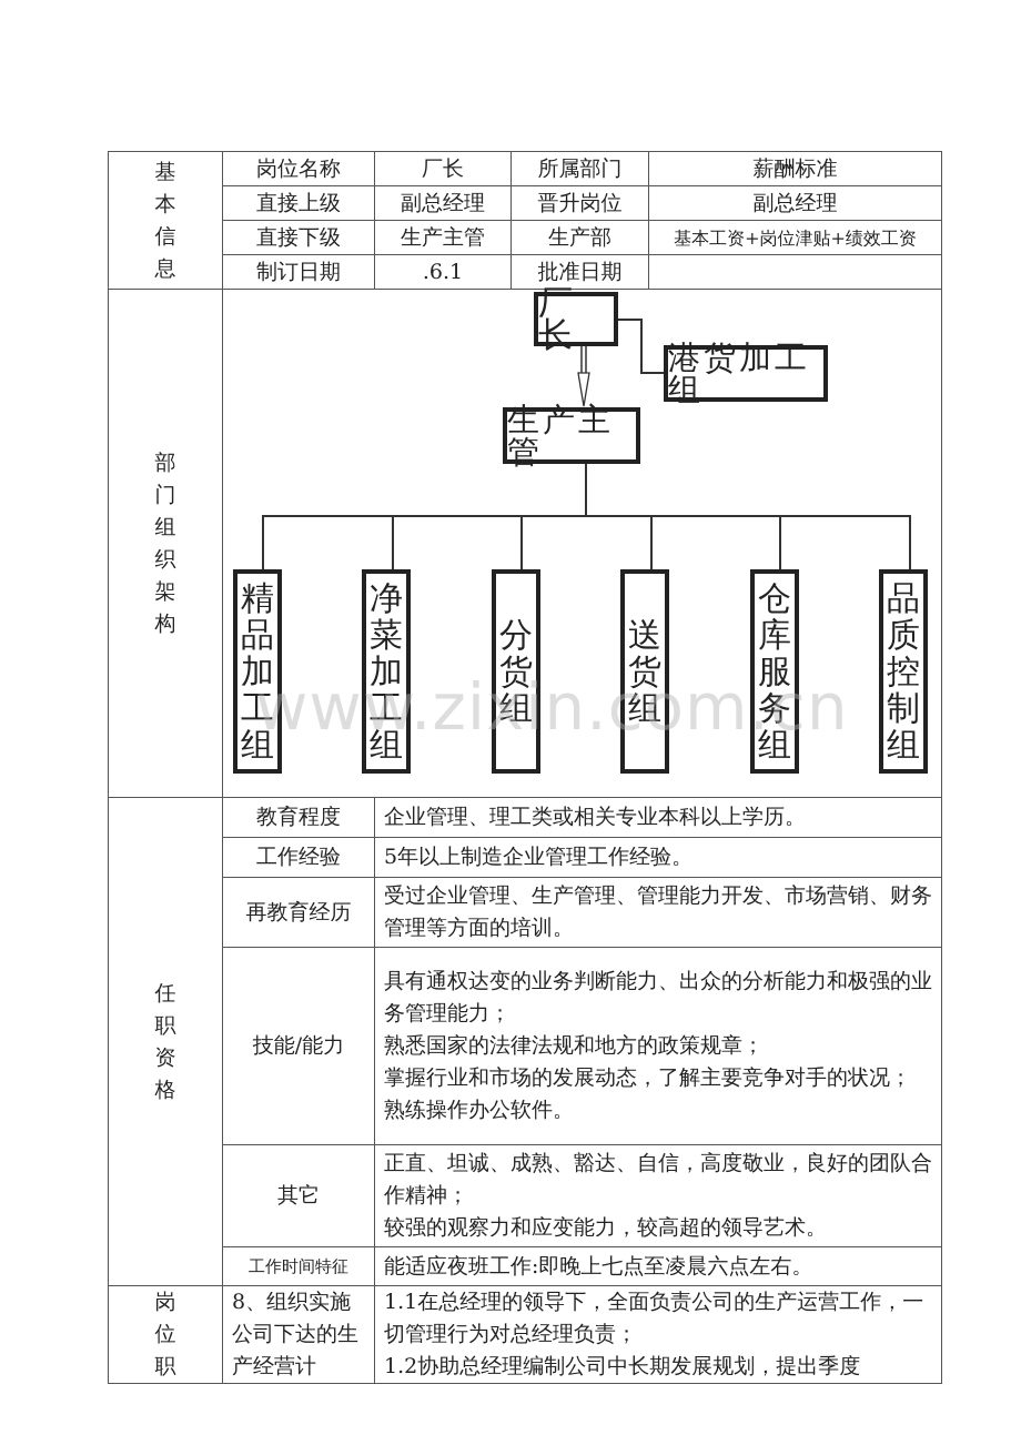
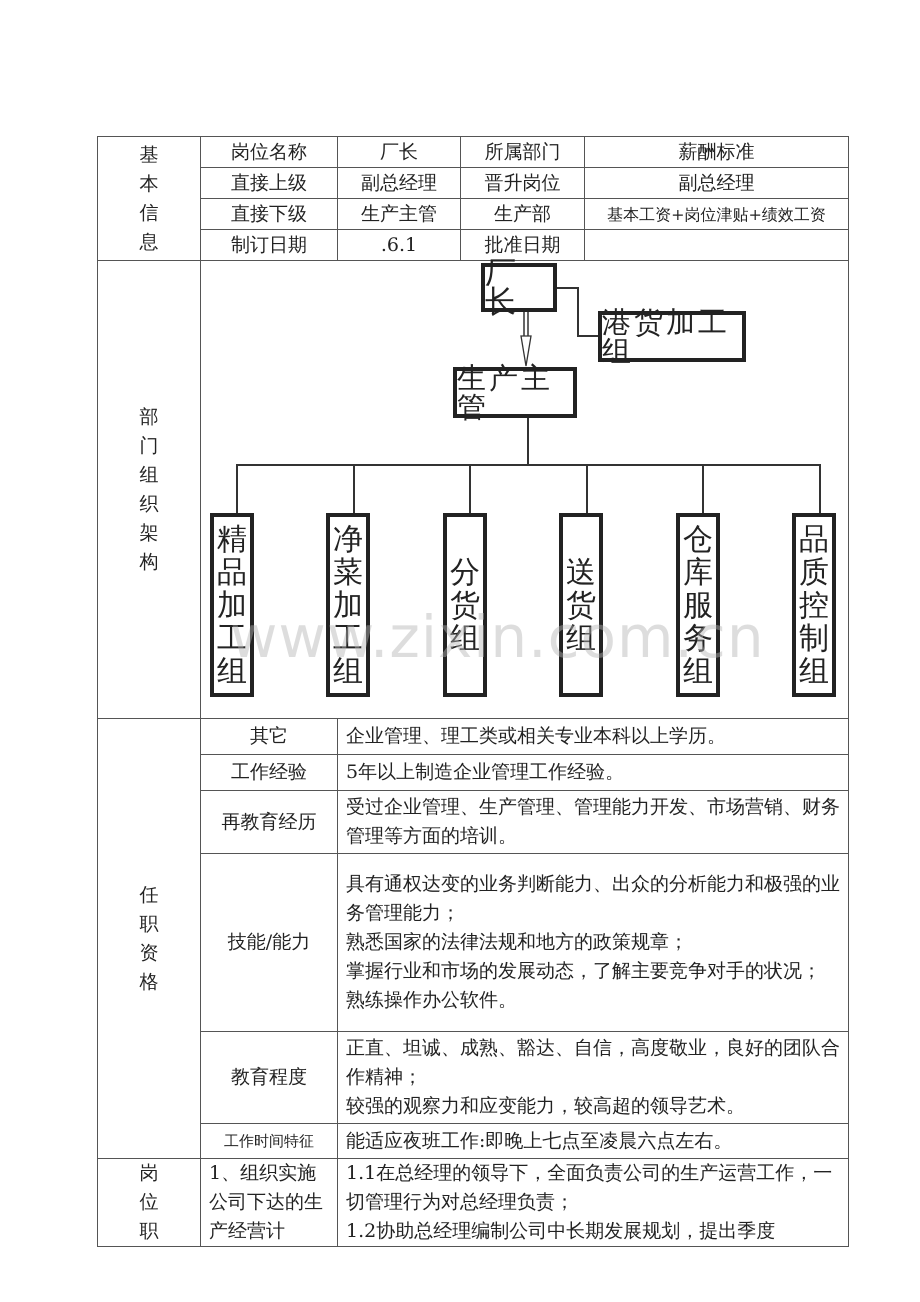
  基 本 信 息	岗位名称	厂长	所属部门	薪酬标准
  直接上级	副总经理	晋升岗位	副总经理
  直接下级	生产主管	生产部	基本工资+岗位津贴+绩效工资
  制订日期	.6.1	批准日期
  部 门 组 织 架 构	厂长 港货加工组 生产主管 精 品 加 工 组 净 菜 加 工 组 分 货 组 送 货 组 仓 库 服 务 组 品 质 控 制 组
- 任 职 资 格	教育程度	企业管理、理工类或相关专业本科以上学历。
+ 任 职 资 格	其它	企业管理、理工类或相关专业本科以上学历。
  工作经验	5年以上制造企业管理工作经验。
  再教育经历	受过企业管理、生产管理、管理能力开发、市场营销、财务管理等方面的培训。
  技能/能力	具有通权达变的业务判断能力、出众的分析能力和极强的业务管理能力； 熟悉国家的法律法规和地方的政策规章； 掌握行业和市场的发展动态，了解主要竞争对手的状况； 熟练操作办公软件。
- 其它	正直、坦诚、成熟、豁达、自信，高度敬业，良好的团队合作精神； 较强的观察力和应变能力，较高超的领导艺术。
+ 教育程度	正直、坦诚、成熟、豁达、自信，高度敬业，良好的团队合作精神； 较强的观察力和应变能力，较高超的领导艺术。
  工作时间特征	能适应夜班工作:即晚上七点至凌晨六点左右。
- 岗 位 职	8、组织实施公司下达的生产经营计	1.1在总经理的领导下，全面负责公司的生产运营工作，一切管理行为对总经理负责； 1.2协助总经理编制公司中长期发展规划，提出季度
+ 岗 位 职	1、组织实施公司下达的生产经营计	1.1在总经理的领导下，全面负责公司的生产运营工作，一切管理行为对总经理负责； 1.2协助总经理编制公司中长期发展规划，提出季度
  www.zixin.com.cn
